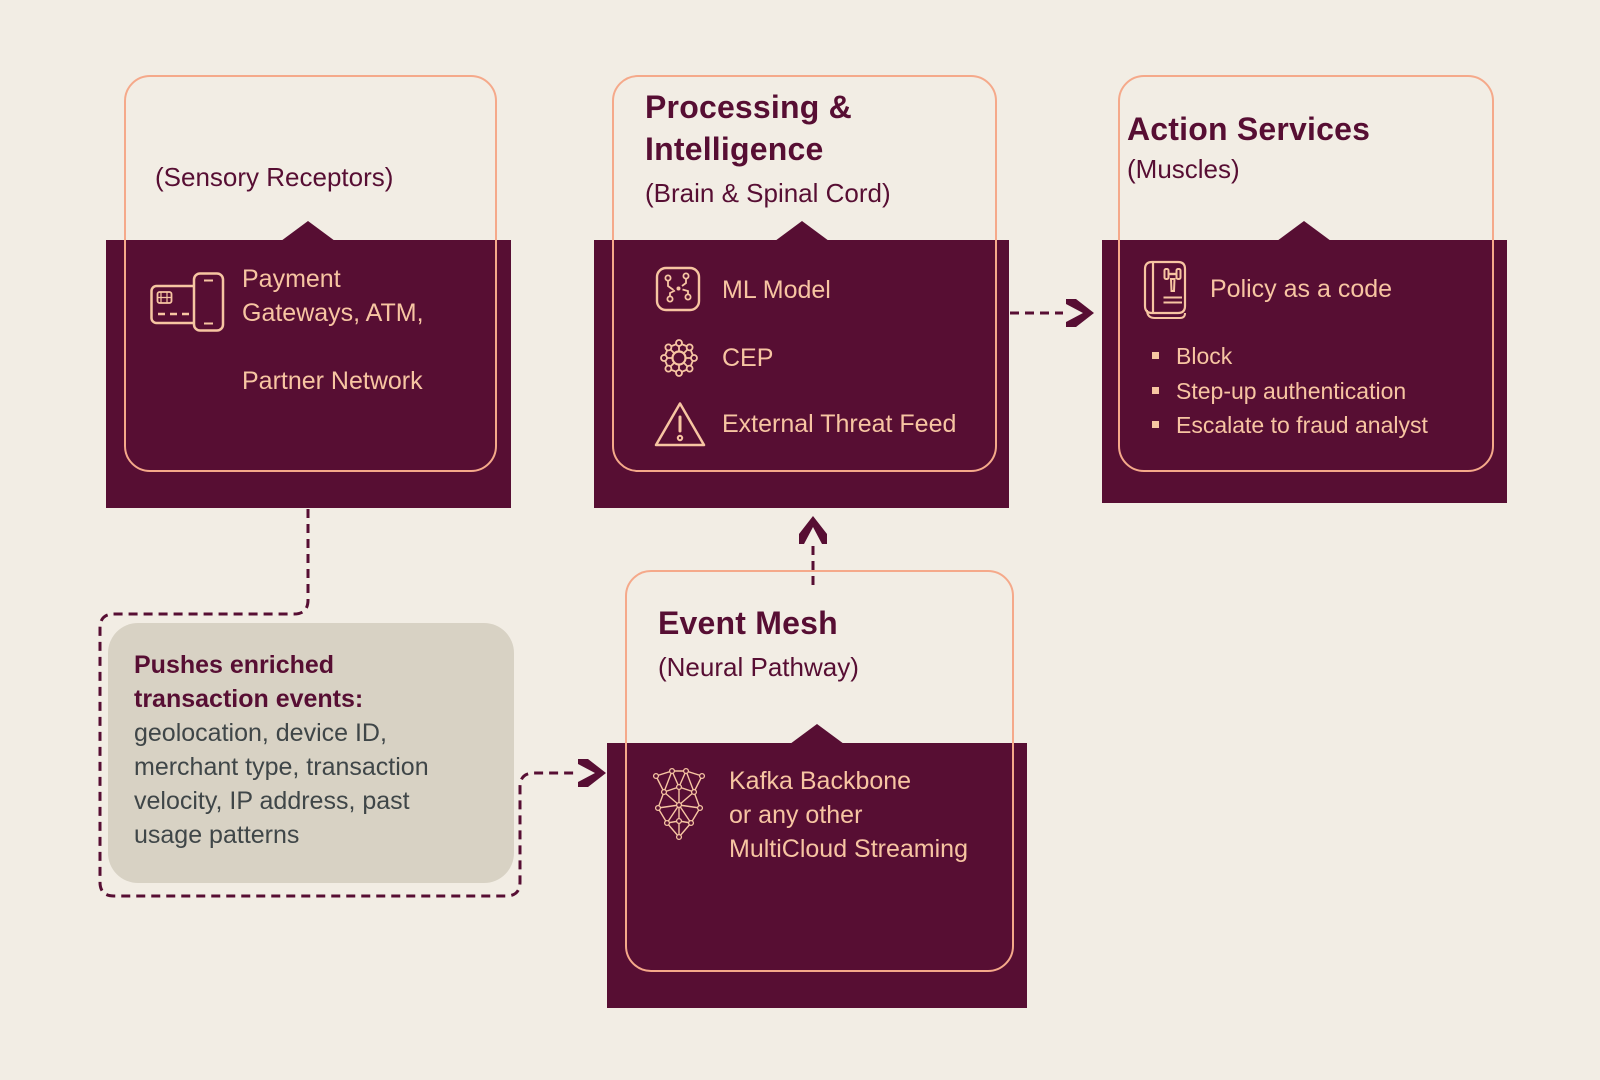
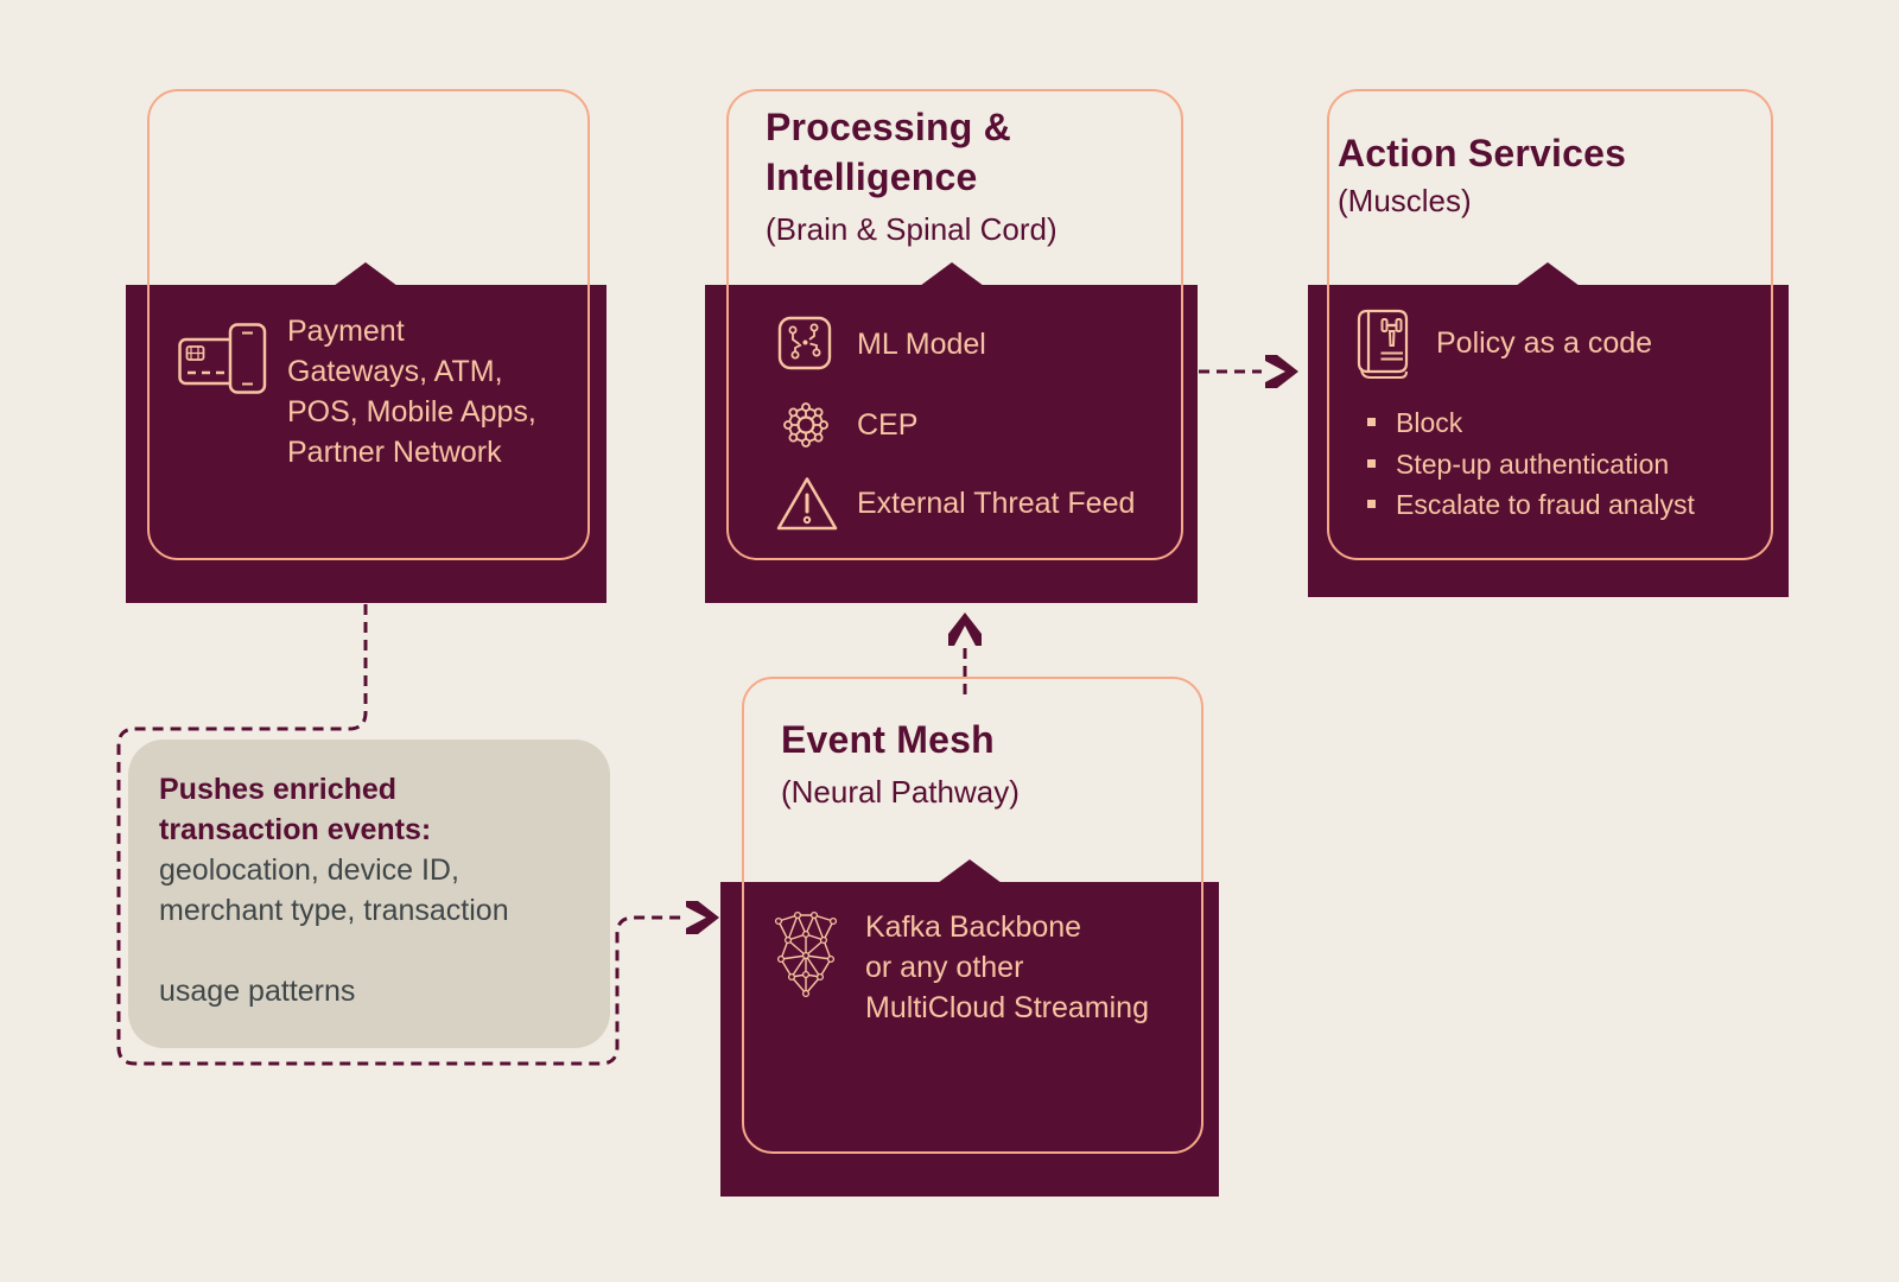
- (Sensory Receptors)
  Payment
  Gateways, ATM,
+ POS, Mobile Apps,
  Partner Network
  Processing &
  Intelligence
  (Brain & Spinal Cord)
  ML Model
  CEP
  External Threat Feed
  Action Services
  (Muscles)
  Policy as a code
  Block
  Step-up authentication
  Escalate to fraud analyst
  Event Mesh
  (Neural Pathway)
  Kafka Backbone
  or any other
  MultiCloud Streaming
  Pushes enriched
  transaction events:
  geolocation, device ID,
  merchant type, transaction
- velocity, IP address, past
  usage patterns
